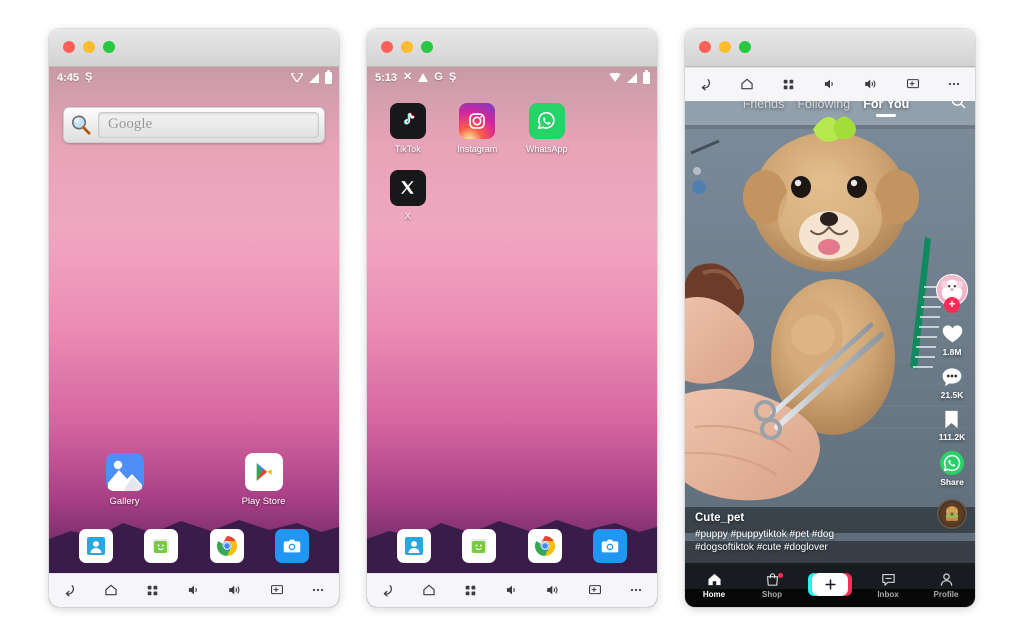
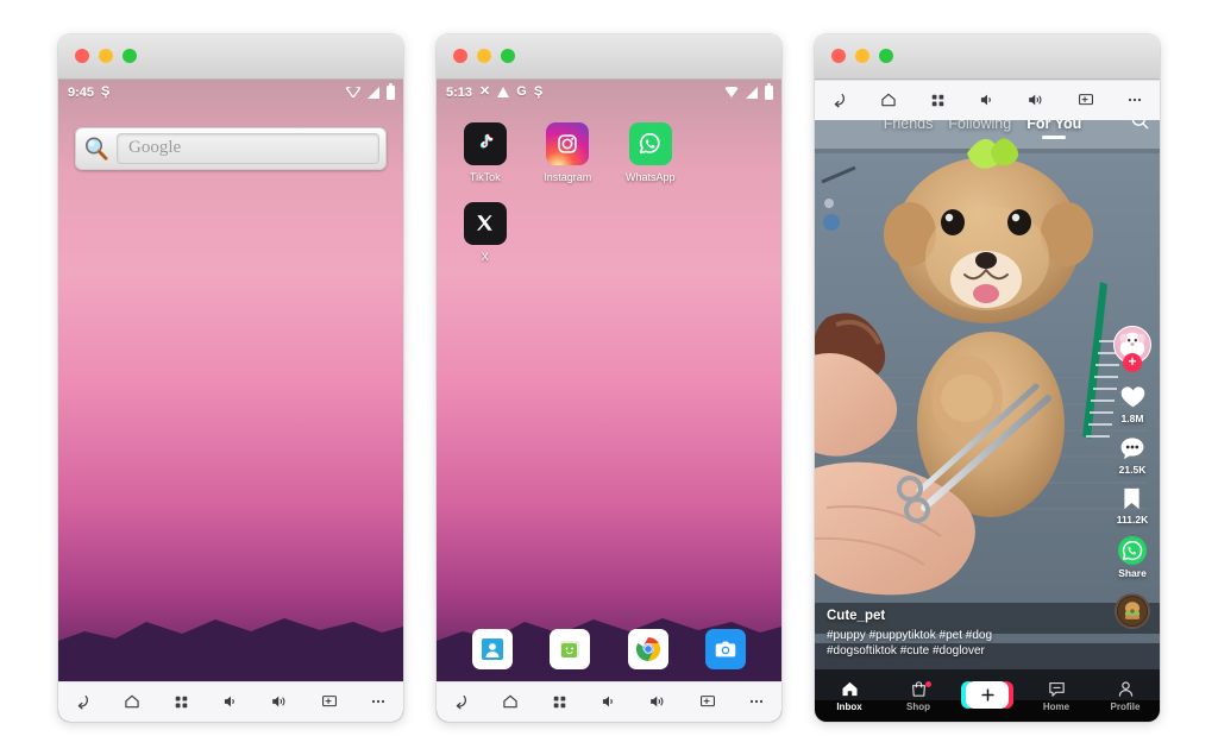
- 4:45
+ 9:45
  Ş
  Google
- Gallery
- Play Store
  5:13
  ✕
  G
  Ş
  TikTok
  Instagram
  WhatsApp
  X
  Friends
  Following
  For You
  +
  1.8M
  21.5K
  111.2K
  Share
  Cute_pet
  #puppy #puppytiktok #pet #dog
  #dogsoftiktok #cute #doglover
- Home
+ Inbox
  Shop
- Inbox
+ Home
  Profile
